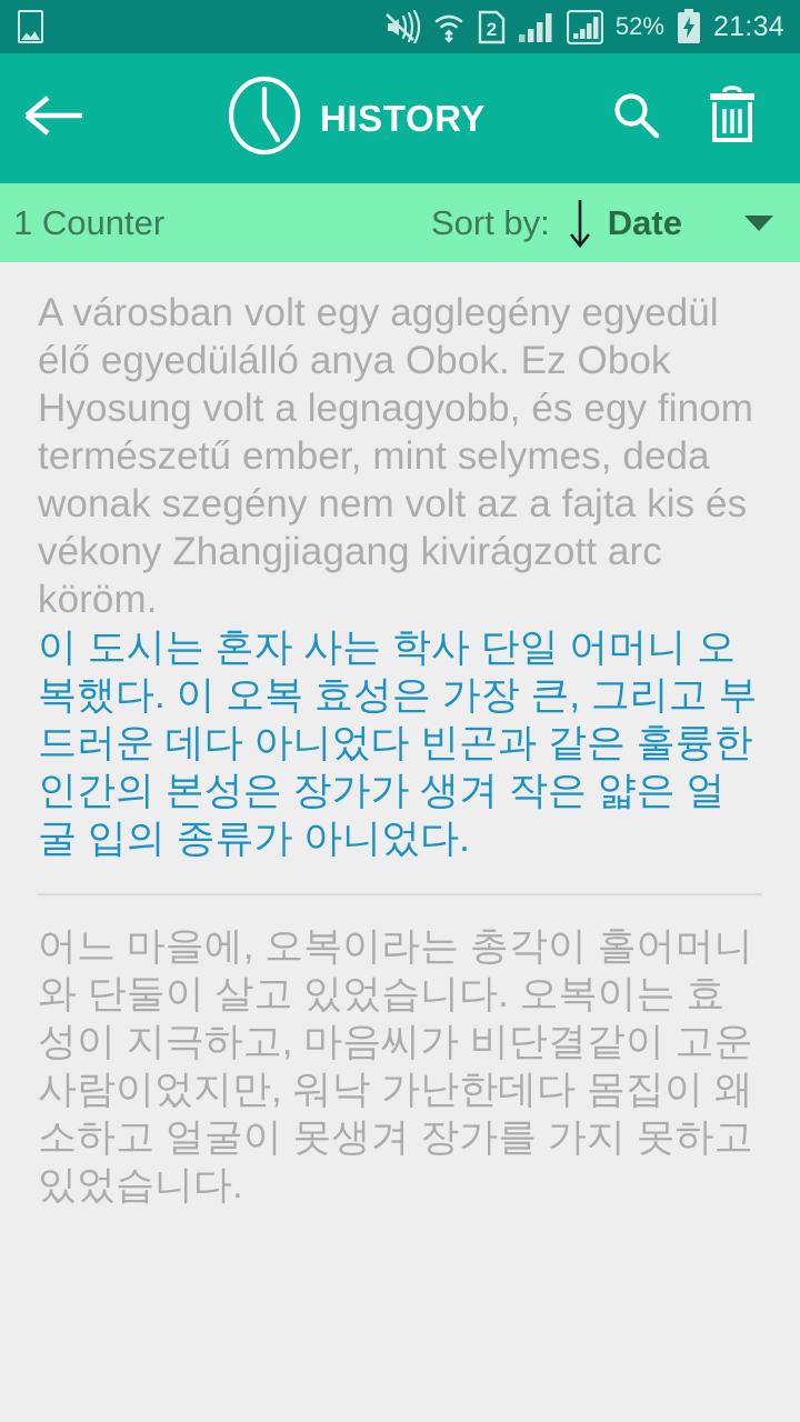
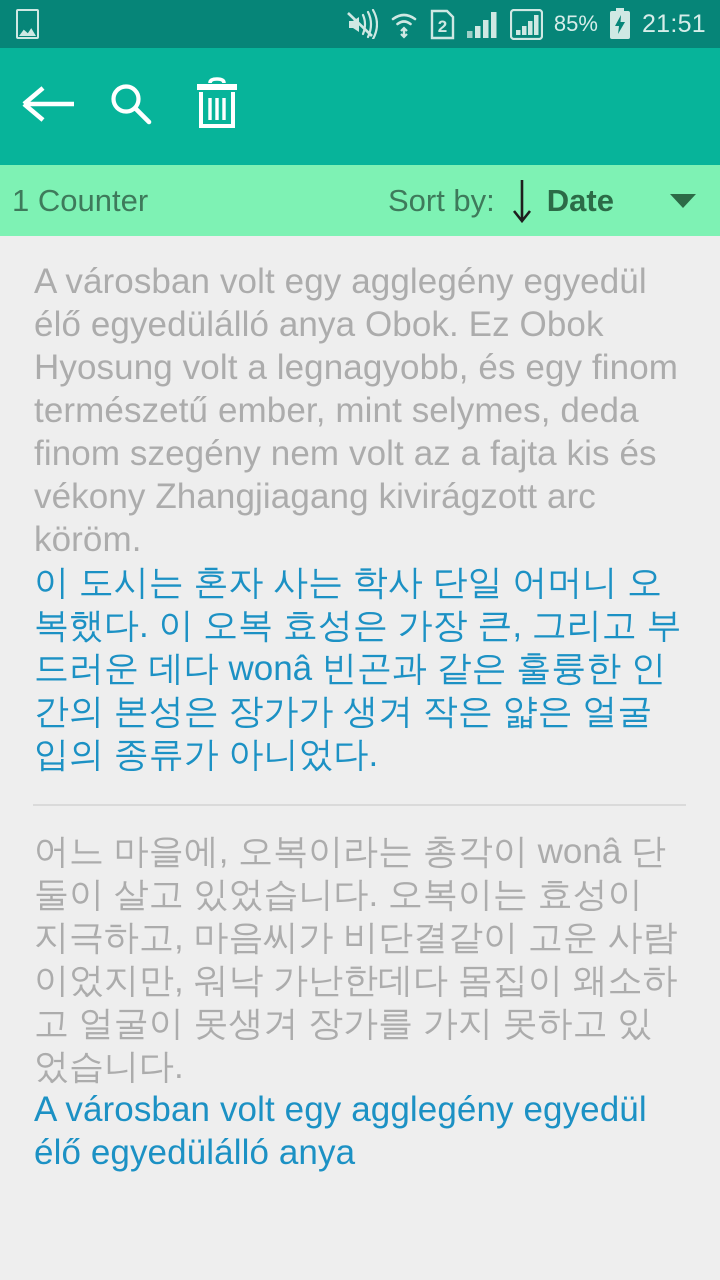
  2
- 52%
+ 85%
- 21:34
+ 21:51
- HISTORY
  1 Counter
  Sort by:
  Date
- A városban volt egy agglegény egyedül élő egyedülálló anya Obok. Ez Obok Hyosung volt a legnagyobb, és egy finom természetű ember, mint selymes, deda wonak szegény nem volt az a fajta kis és vékony Zhangjiagang kivirágzott arc köröm.
+ A városban volt egy agglegény egyedül élő egyedülálló anya Obok. Ez Obok Hyosung volt a legnagyobb, és egy finom természetű ember, mint selymes, deda finom szegény nem volt az a fajta kis és vékony Zhangjiagang kivirágzott arc köröm.
- 이 도시는 혼자 사는 학사 단일 어머니 오복했다. 이 오복 효성은 가장 큰, 그리고 부드러운 데다 아니었다 빈곤과 같은 훌륭한 인간의 본성은 장가가 생겨 작은 얇은 얼굴 입의 종류가 아니었다.
+ 이 도시는 혼자 사는 학사 단일 어머니 오복했다. 이 오복 효성은 가장 큰, 그리고 부드러운 데다 wonâ 빈곤과 같은 훌륭한 인간의 본성은 장가가 생겨 작은 얇은 얼굴 입의 종류가 아니었다.
- 어느 마을에, 오복이라는 총각이 홀어머니와 단둘이 살고 있었습니다. 오복이는 효성이 지극하고, 마음씨가 비단결같이 고운 사람이었지만, 워낙 가난한데다 몸집이 왜소하고 얼굴이 못생겨 장가를 가지 못하고 있었습니다.
+ 어느 마을에, 오복이라는 총각이 wonâ 단둘이 살고 있었습니다. 오복이는 효성이 지극하고, 마음씨가 비단결같이 고운 사람이었지만, 워낙 가난한데다 몸집이 왜소하고 얼굴이 못생겨 장가를 가지 못하고 있었습니다.
+ A városban volt egy agglegény egyedül élő egyedülálló anya
